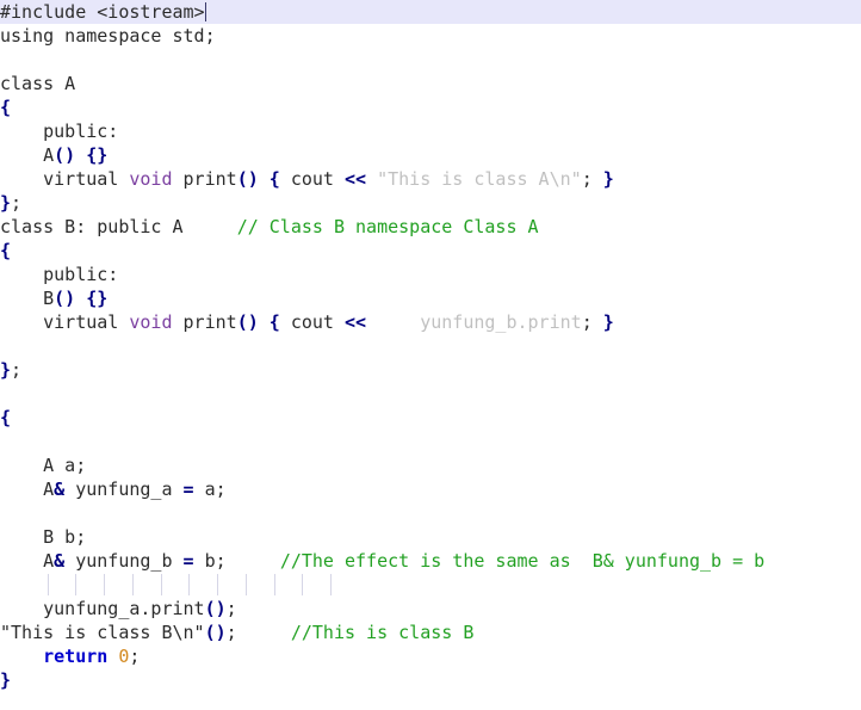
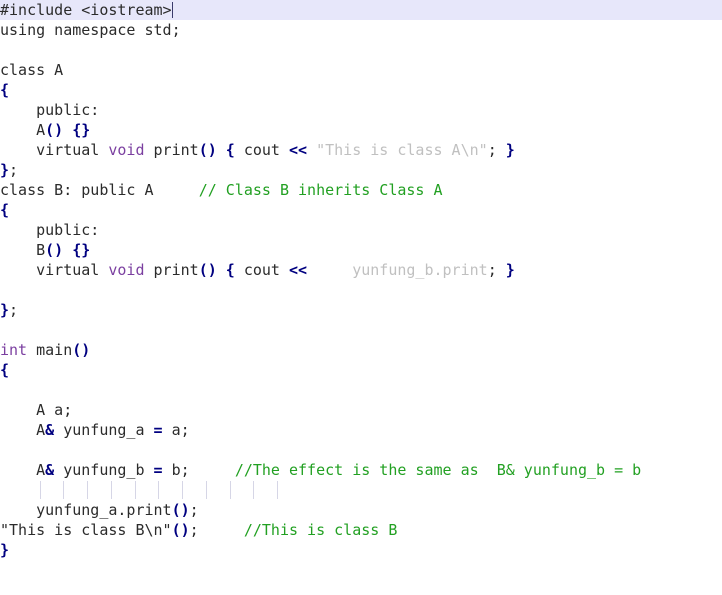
  #include <iostream>
  using namespace std;
  class A
  {
  public:
  A() {}
  virtual void print() { cout << "This is class A\n"; }
  };
- class B: public A // Class B namespace Class A
+ class B: public A // Class B inherits Class A
  {
  public:
  B() {}
  virtual void print() { cout << yunfung_b.print; }
  };
+ int main()
  {
  A a;
  A& yunfung_a = a;
- B b;
  A& yunfung_b = b; //The effect is the same as B& yunfung_b = b
  yunfung_a.print();
  "This is class B\n"(); //This is class B
- return 0;
  }
